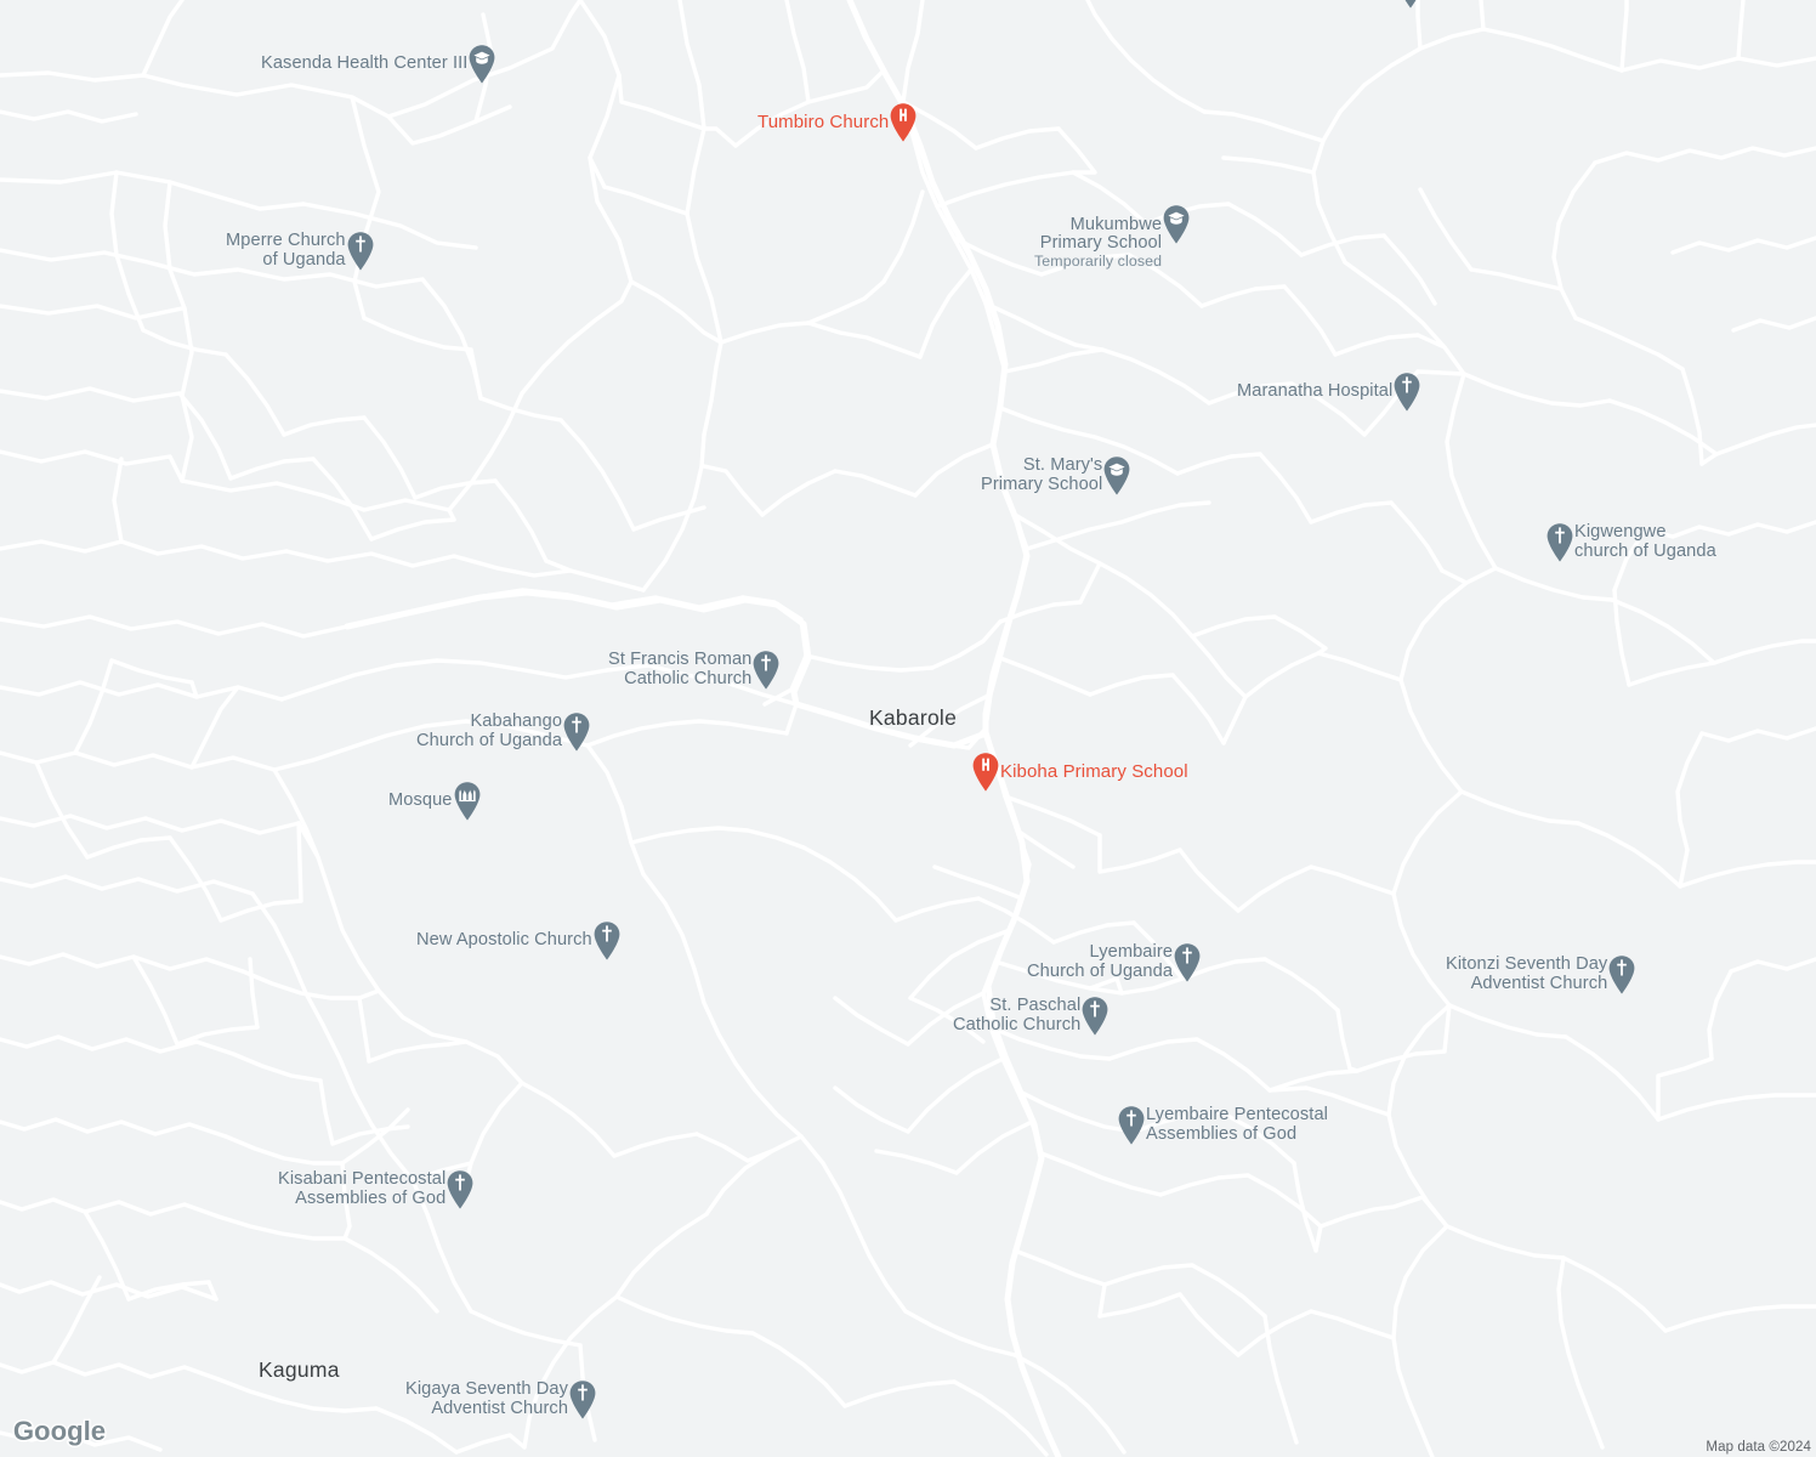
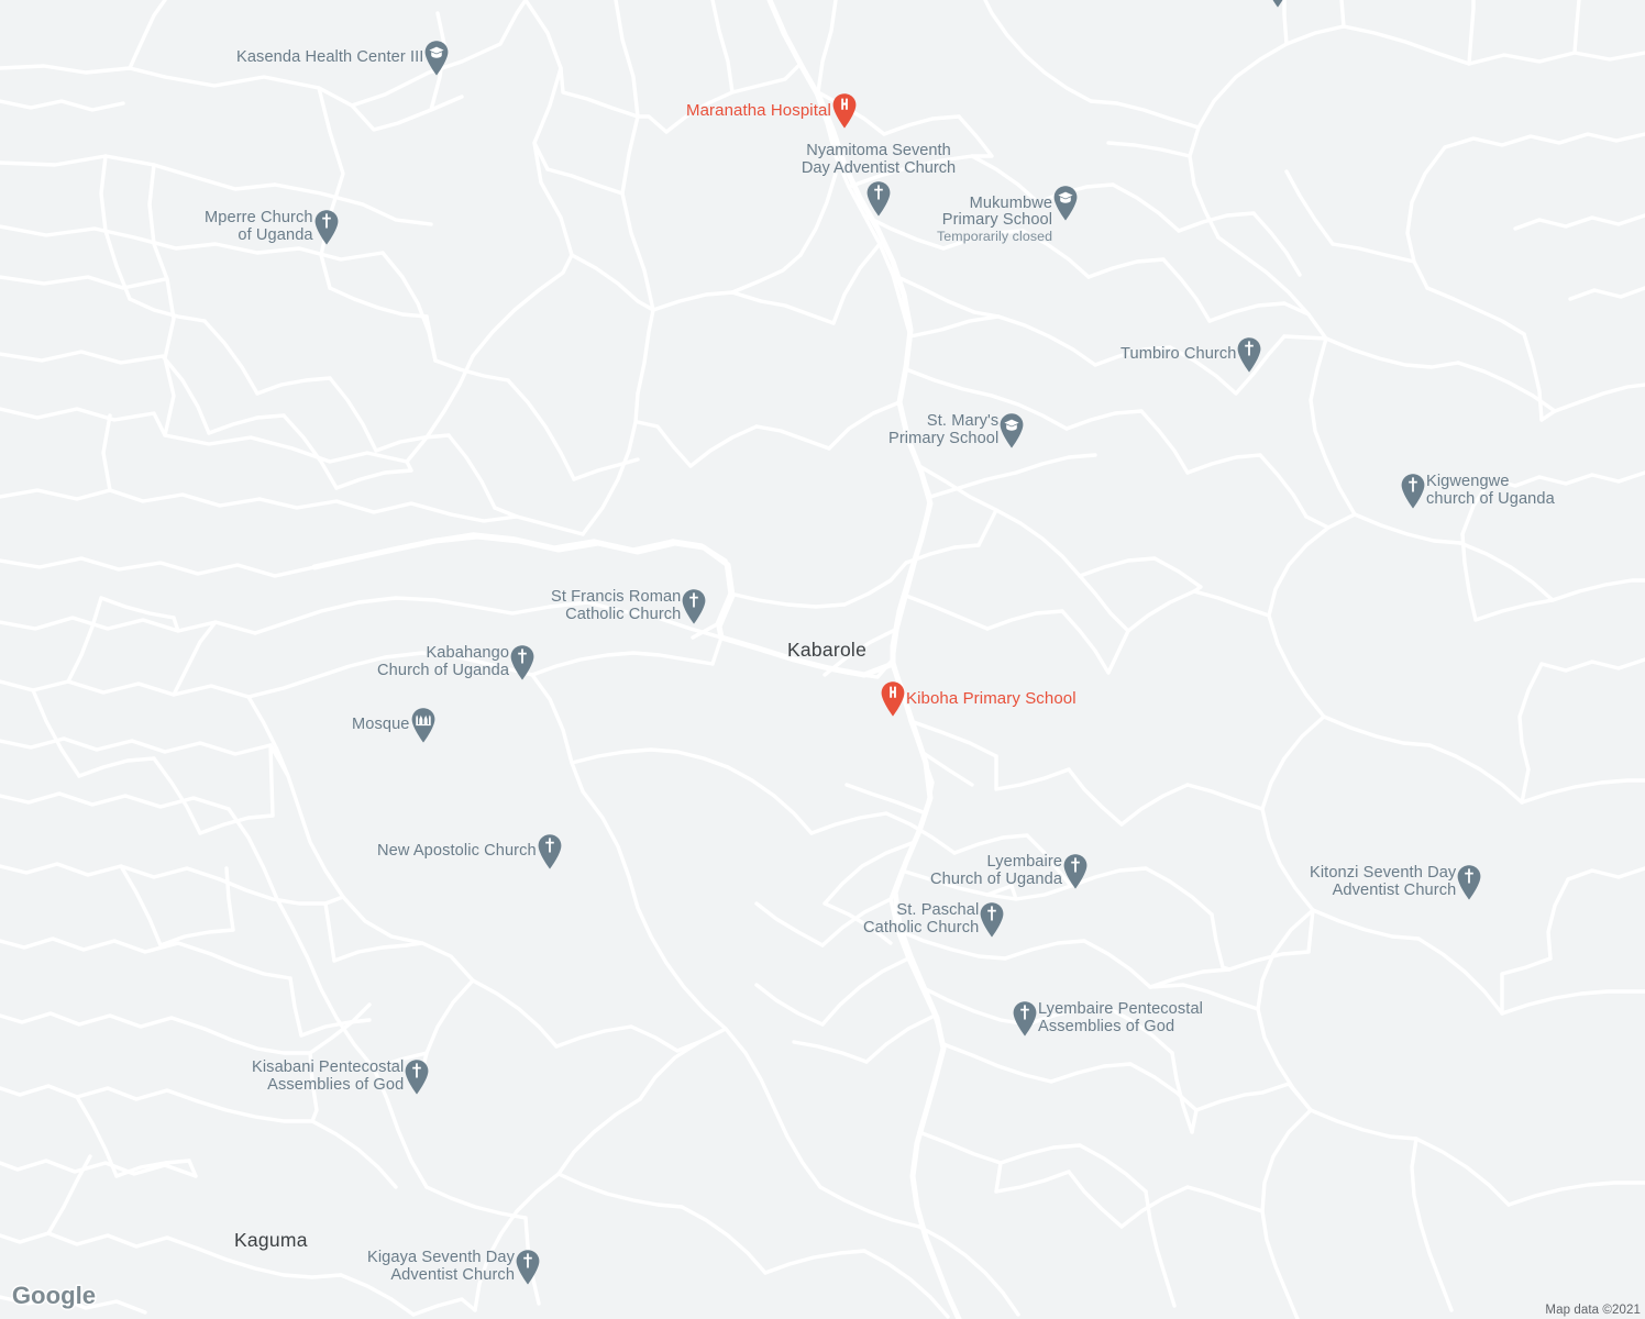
  Kabarole
  Kaguma
  Kasenda Health Center III
- Tumbiro Church
+ Maranatha Hospital
+ Nyamitoma Seventh
+ Day Adventist Church
  Mukumbwe
  Primary School
  Temporarily closed
  Mperre Church
  of Uganda
- Maranatha Hospital
+ Tumbiro Church
  St. Mary's
  Primary School
  Kigwengwe
  church of Uganda
  St Francis Roman
  Catholic Church
  Kabahango
  Church of Uganda
  Kiboha Primary School
  Mosque
  New Apostolic Church
  Lyembaire
  Church of Uganda
  Kitonzi Seventh Day
  Adventist Church
  St. Paschal
  Catholic Church
  Lyembaire Pentecostal
  Assemblies of God
  Kisabani Pentecostal
  Assemblies of God
  Kigaya Seventh Day
  Adventist Church
  Google
- Map data ©2024
+ Map data ©2021
